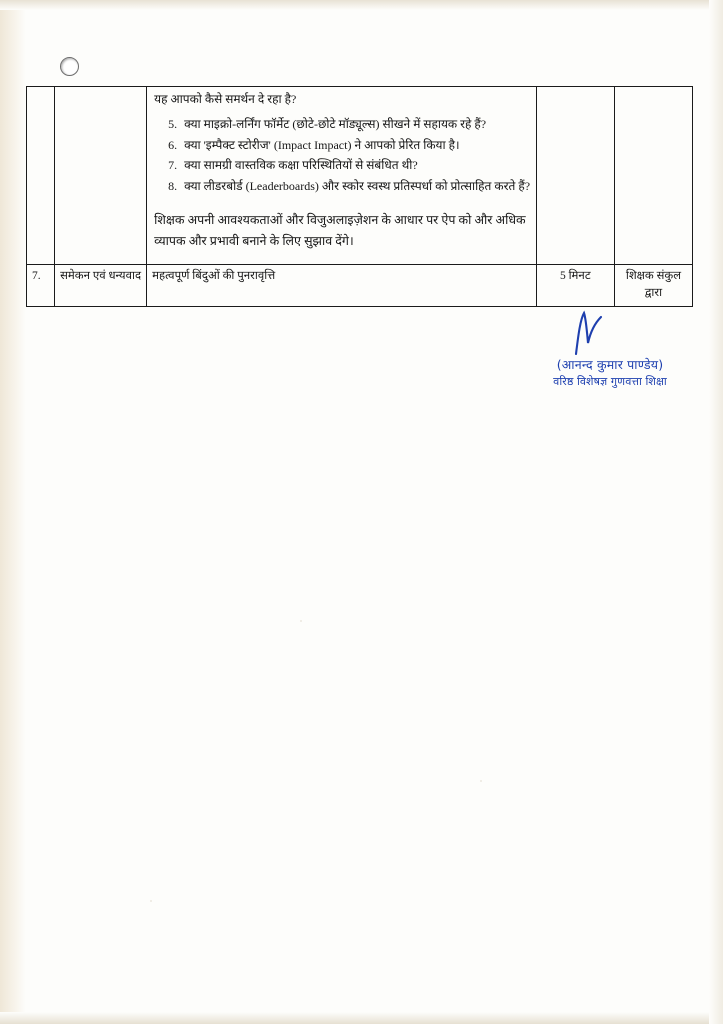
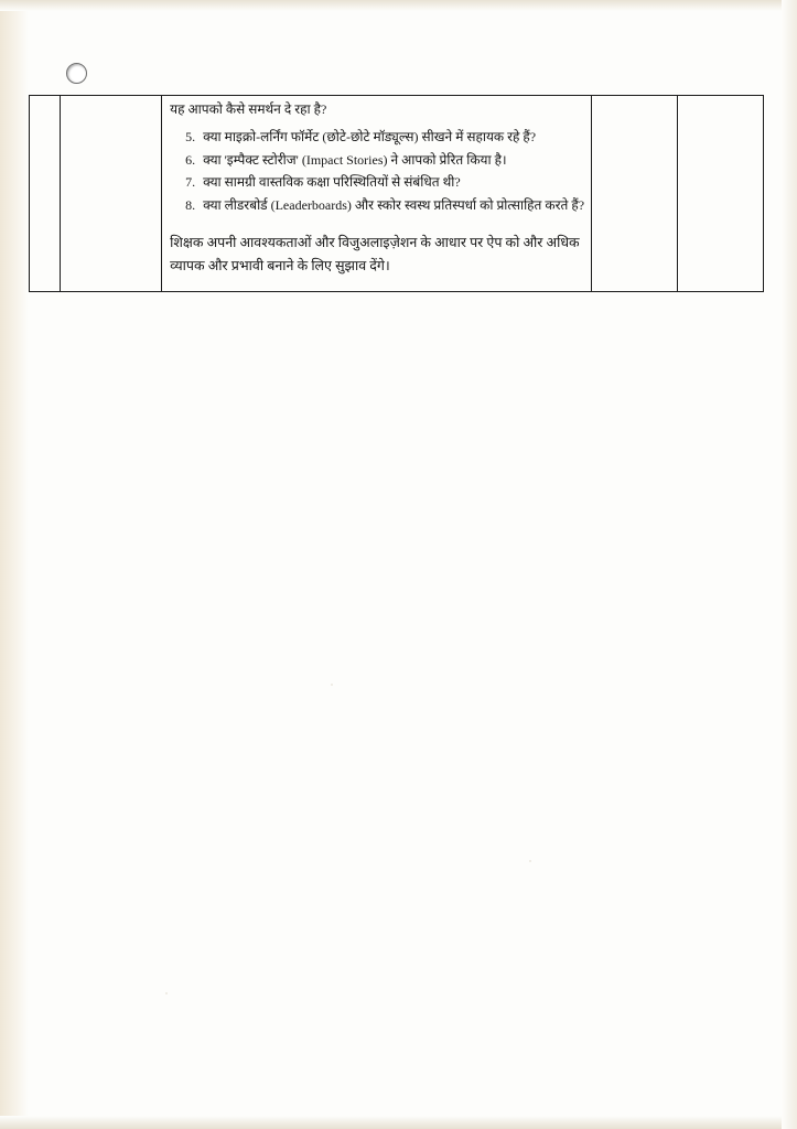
- 		यह आपको कैसे समर्थन दे रहा है? क्या माइक्रो-लर्निंग फॉर्मेट (छोटे-छोटे मॉड्यूल्स) सीखने में सहायक रहे हैं? क्या 'इम्पैक्ट स्टोरीज' (Impact Impact) ने आपको प्रेरित किया है। क्या सामग्री वास्तविक कक्षा परिस्थितियों से संबंधित थी? क्या लीडरबोर्ड (Leaderboards) और स्कोर स्वस्थ प्रतिस्पर्धा को प्रोत्साहित करते हैं? शिक्षक अपनी आवश्यकताओं और विजुअलाइज़ेशन के आधार पर ऐप को और अधिक व्यापक और प्रभावी बनाने के लिए सुझाव देंगे।
+ 		यह आपको कैसे समर्थन दे रहा है? क्या माइक्रो-लर्निंग फॉर्मेट (छोटे-छोटे मॉड्यूल्स) सीखने में सहायक रहे हैं? क्या 'इम्पैक्ट स्टोरीज' (Impact Stories) ने आपको प्रेरित किया है। क्या सामग्री वास्तविक कक्षा परिस्थितियों से संबंधित थी? क्या लीडरबोर्ड (Leaderboards) और स्कोर स्वस्थ प्रतिस्पर्धा को प्रोत्साहित करते हैं? शिक्षक अपनी आवश्यकताओं और विजुअलाइज़ेशन के आधार पर ऐप को और अधिक व्यापक और प्रभावी बनाने के लिए सुझाव देंगे।
- 7.	समेकन एवं धन्यवाद	महत्वपूर्ण बिंदुओं की पुनरावृत्ति	5 मिनट	शिक्षक संकुल द्वारा
- (आनन्द कुमार पाण्डेय)
- वरिष्ठ विशेषज्ञ गुणवत्ता शिक्षा
